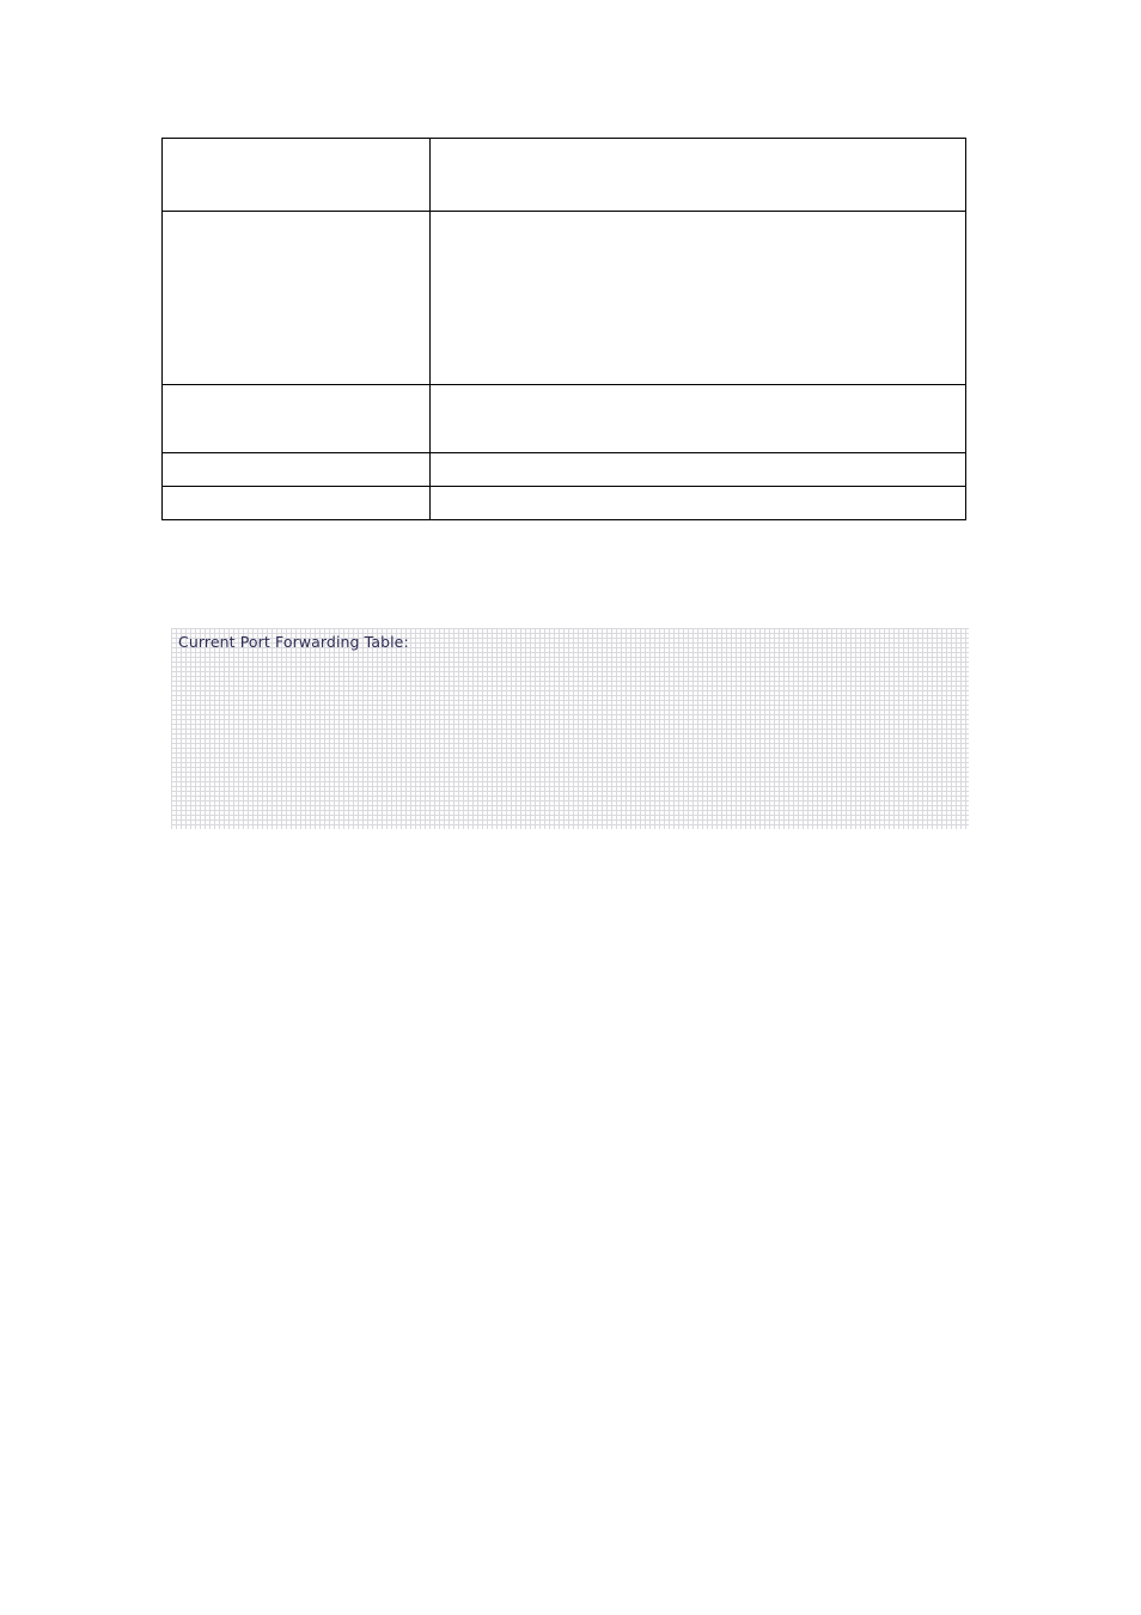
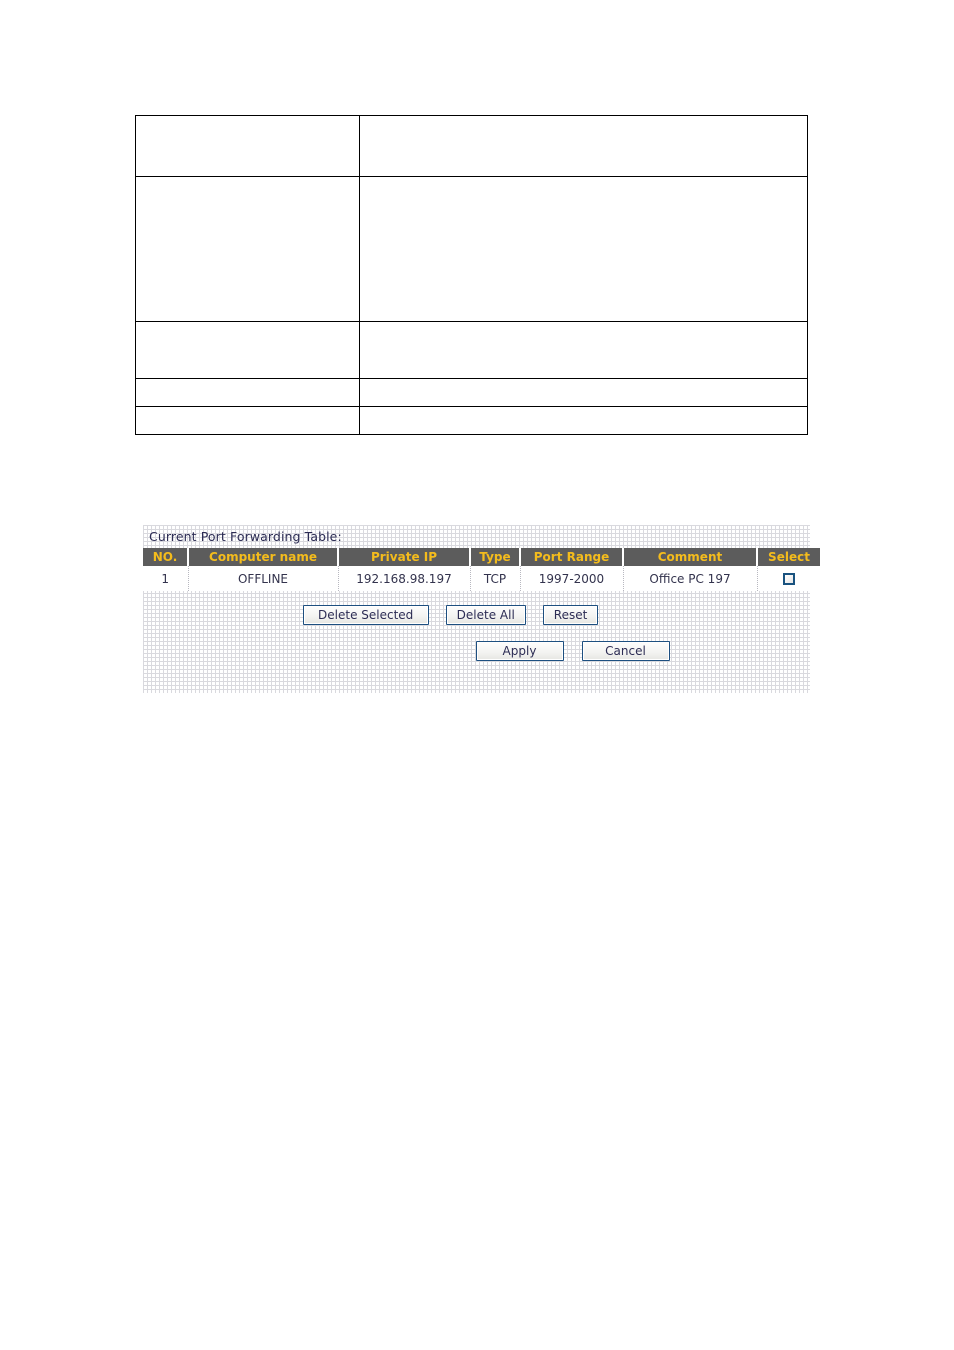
  Current Port Forwarding Table:
+ NO.	Computer name	Private IP	Type	Port Range	Comment	Select
+ 1	OFFLINE	192.168.98.197	TCP	1997-2000	Office PC 197
+ Delete Selected
+ Delete All
+ Reset
+ Apply
+ Cancel
